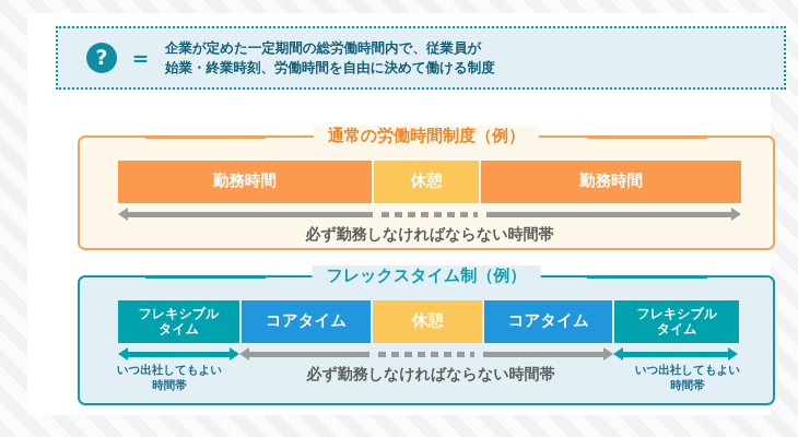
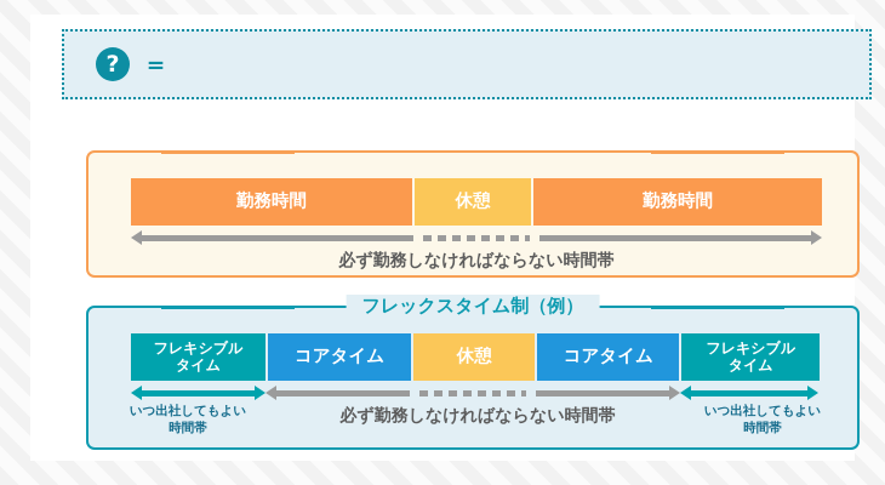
  ?
  ＝
- 企業が定めた一定期間の総労働時間内で、従業員が
- 始業・終業時刻、労働時間を自由に決めて働ける制度
- 通常の労働時間制度（例）
  勤務時間
  休憩
  勤務時間
  必ず勤務しなければならない時間帯
  フレックスタイム制（例）
  フレキシブル
  タイム
  コアタイム
  休憩
  コアタイム
  フレキシブル
  タイム
  いつ出社してもよい
  時間帯
  必ず勤務しなければならない時間帯
  いつ出社してもよい
  時間帯
